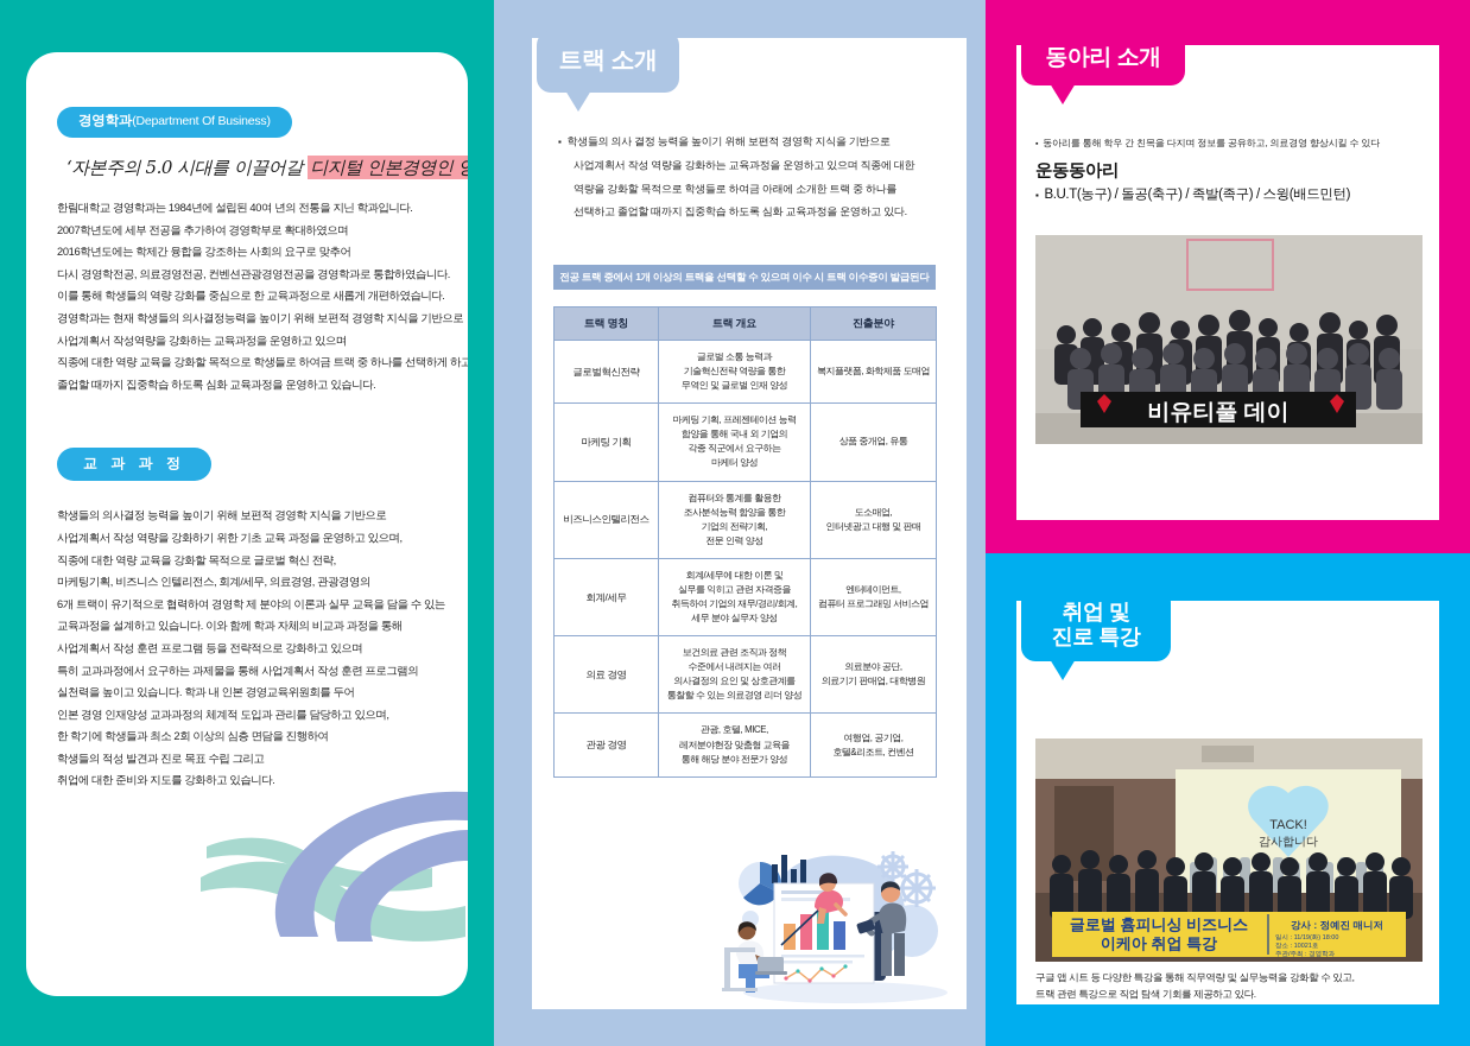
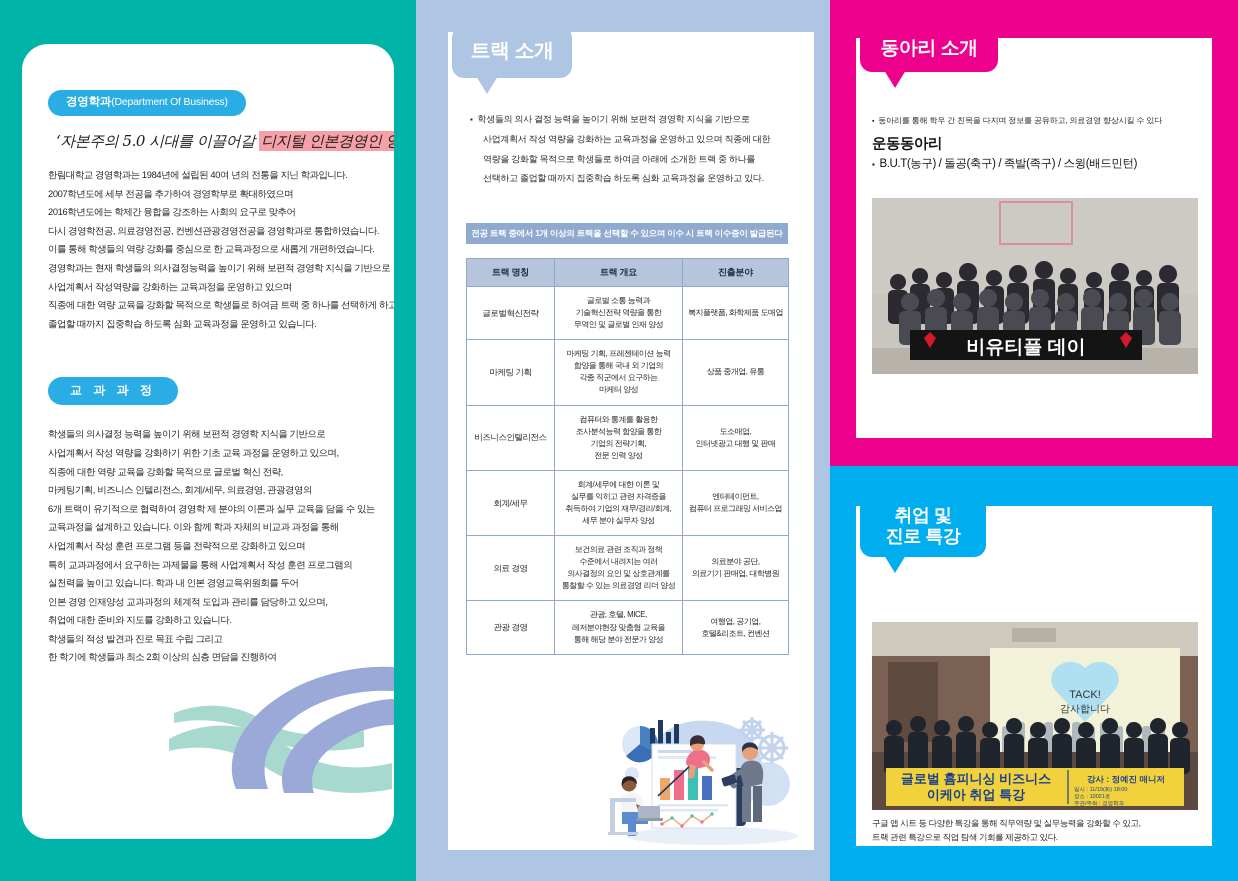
  경영학과(Department Of Business)
  ‘자본주의 5.0 시대를 이끌어갈 디지털 인본경영인 양
  한림대학교 경영학과는 1984년에 설립된 40여 년의 전통을 지닌 학과입니다.
  2007학년도에 세부 전공을 추가하여 경영학부로 확대하였으며
  2016학년도에는 학제간 융합을 강조하는 사회의 요구로 맞추어
  다시 경영학전공, 의료경영전공, 컨벤션관광경영전공을 경영학과로 통합하였습니다.
  이를 통해 학생들의 역량 강화를 중심으로 한 교육과정으로 새롭게 개편하였습니다.
  경영학과는 현재 학생들의 의사결정능력을 높이기 위해 보편적 경영학 지식을 기반으로
  사업계획서 작성역량을 강화하는 교육과정을 운영하고 있으며
  직종에 대한 역량 교육을 강화할 목적으로 학생들로 하여금 트랙 중 하나를 선택하게 하고
  졸업할 때까지 집중학습 하도록 심화 교육과정을 운영하고 있습니다.
  교 과 과 정
  학생들의 의사결정 능력을 높이기 위해 보편적 경영학 지식을 기반으로
  사업계획서 작성 역량을 강화하기 위한 기초 교육 과정을 운영하고 있으며,
  직종에 대한 역량 교육을 강화할 목적으로 글로벌 혁신 전략,
  마케팅기획, 비즈니스 인텔리전스, 회계/세무, 의료경영, 관광경영의
  6개 트랙이 유기적으로 협력하여 경영학 제 분야의 이론과 실무 교육을 담을 수 있는
  교육과정을 설계하고 있습니다. 이와 함께 학과 자체의 비교과 과정을 통해
  사업계획서 작성 훈련 프로그램 등을 전략적으로 강화하고 있으며
  특히 교과과정에서 요구하는 과제물을 통해 사업계획서 작성 훈련 프로그램의
  실천력을 높이고 있습니다. 학과 내 인본 경영교육위원회를 두어
  인본 경영 인재양성 교과과정의 체계적 도입과 관리를 담당하고 있으며,
- 한 학기에 학생들과 최소 2회 이상의 심층 면담을 진행하여
+ 취업에 대한 준비와 지도를 강화하고 있습니다.
  학생들의 적성 발견과 진로 목표 수립 그리고
- 취업에 대한 준비와 지도를 강화하고 있습니다.
+ 한 학기에 학생들과 최소 2회 이상의 심층 면담을 진행하여
  트랙 소개
  학생들의 의사 결정 능력을 높이기 위해 보편적 경영학 지식을 기반으로
  사업계획서 작성 역량을 강화하는 교육과정을 운영하고 있으며 직종에 대한
  역량을 강화할 목적으로 학생들로 하여금 아래에 소개한 트랙 중 하나를
  선택하고 졸업할 때까지 집중학습 하도록 심화 교육과정을 운영하고 있다.
  전공 트랙 중에서 1개 이상의 트랙을 선택할 수 있으며 이수 시 트랙 이수증이 발급된다
  트랙 명칭	트랙 개요	진출분야
  글로벌혁신전략	글로벌 소통 능력과기술혁신전략 역량을 통한무역인 및 글로벌 인재 양성	복지플랫폼, 화학제품 도매업
  마케팅 기획	마케팅 기획, 프레젠테이션 능력함양을 통해 국내 외 기업의각종 직군에서 요구하는마케터 양성	상품 중개업, 유통
  비즈니스인텔리전스	컴퓨터와 통계를 활용한조사분석능력 함양을 통한기업의 전략기획,전문 인력 양성	도소매업,인터넷광고 대행 및 판매
  회계/세무	회계/세무에 대한 이론 및실무를 익히고 관련 자격증을취득하여 기업의 재무/경리/회계,세무 분야 실무자 양성	엔터테이먼트,컴퓨터 프로그래밍 서비스업
  의료 경영	보건의료 관련 조직과 정책수준에서 내려지는 여러의사결정의 요인 및 상호관계를통찰할 수 있는 의료경영 리더 양성	의료분야 공단,의료기기 판매업, 대학병원
  관광 경영	관광, 호텔, MICE,레저분야현장 맞춤형 교육을통해 해당 분야 전문가 양성	여행업, 공기업,호텔&리조트, 컨벤션
  동아리를 통해 학우 간 친목을 다지며 정보를 공유하고, 의료경영 향상시킬 수 있다
  운동동아리
  B.U.T(농구) / 돌공(축구) / 족발(족구) / 스윙(배드민턴)
  동아리 소개
  비유티풀 데이
  취업 및
  진로 특강
  TACK!
  감사합니다
  글로벌 흄피니싱 비즈니스
  이케아 취업 특강
  강사 : 정예진 매니저
  구글 앱 시트 등 다양한 특강을 통해 직무역량 및 실무능력을 강화할 수 있고,
  트랙 관련 특강으로 직업 탐색 기회를 제공하고 있다.
